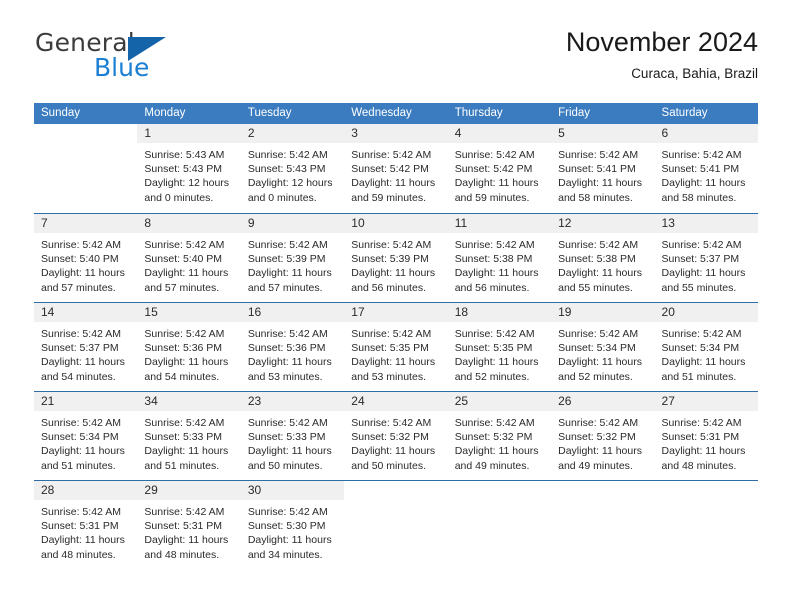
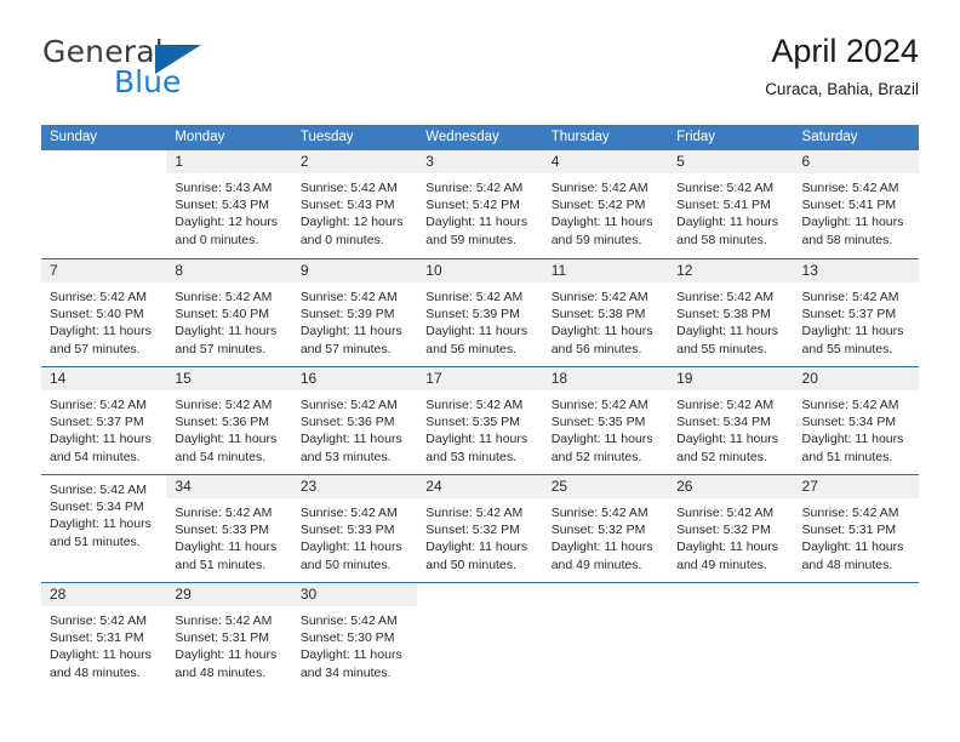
  General
  Blue
- November 2024
+ April 2024
  Curaca, Bahia, Brazil
  Sunday
  Monday
  Tuesday
  Wednesday
  Thursday
  Friday
  Saturday
  1
  Sunrise: 5:43 AM
  Sunset: 5:43 PM
  Daylight: 12 hours
  and 0 minutes.
  2
  Sunrise: 5:42 AM
  Sunset: 5:43 PM
  Daylight: 12 hours
  and 0 minutes.
  3
  Sunrise: 5:42 AM
  Sunset: 5:42 PM
  Daylight: 11 hours
  and 59 minutes.
  4
  Sunrise: 5:42 AM
  Sunset: 5:42 PM
  Daylight: 11 hours
  and 59 minutes.
  5
  Sunrise: 5:42 AM
  Sunset: 5:41 PM
  Daylight: 11 hours
  and 58 minutes.
  6
  Sunrise: 5:42 AM
  Sunset: 5:41 PM
  Daylight: 11 hours
  and 58 minutes.
  7
  Sunrise: 5:42 AM
  Sunset: 5:40 PM
  Daylight: 11 hours
  and 57 minutes.
  8
  Sunrise: 5:42 AM
  Sunset: 5:40 PM
  Daylight: 11 hours
  and 57 minutes.
  9
  Sunrise: 5:42 AM
  Sunset: 5:39 PM
  Daylight: 11 hours
  and 57 minutes.
  10
  Sunrise: 5:42 AM
  Sunset: 5:39 PM
  Daylight: 11 hours
  and 56 minutes.
  11
  Sunrise: 5:42 AM
  Sunset: 5:38 PM
  Daylight: 11 hours
  and 56 minutes.
  12
  Sunrise: 5:42 AM
  Sunset: 5:38 PM
  Daylight: 11 hours
  and 55 minutes.
  13
  Sunrise: 5:42 AM
  Sunset: 5:37 PM
  Daylight: 11 hours
  and 55 minutes.
  14
  Sunrise: 5:42 AM
  Sunset: 5:37 PM
  Daylight: 11 hours
  and 54 minutes.
  15
  Sunrise: 5:42 AM
  Sunset: 5:36 PM
  Daylight: 11 hours
  and 54 minutes.
  16
  Sunrise: 5:42 AM
  Sunset: 5:36 PM
  Daylight: 11 hours
  and 53 minutes.
  17
  Sunrise: 5:42 AM
  Sunset: 5:35 PM
  Daylight: 11 hours
  and 53 minutes.
  18
  Sunrise: 5:42 AM
  Sunset: 5:35 PM
  Daylight: 11 hours
  and 52 minutes.
  19
  Sunrise: 5:42 AM
  Sunset: 5:34 PM
  Daylight: 11 hours
  and 52 minutes.
  20
  Sunrise: 5:42 AM
  Sunset: 5:34 PM
  Daylight: 11 hours
  and 51 minutes.
- 21
  Sunrise: 5:42 AM
  Sunset: 5:34 PM
  Daylight: 11 hours
  and 51 minutes.
  34
  Sunrise: 5:42 AM
  Sunset: 5:33 PM
  Daylight: 11 hours
  and 51 minutes.
  23
  Sunrise: 5:42 AM
  Sunset: 5:33 PM
  Daylight: 11 hours
  and 50 minutes.
  24
  Sunrise: 5:42 AM
  Sunset: 5:32 PM
  Daylight: 11 hours
  and 50 minutes.
  25
  Sunrise: 5:42 AM
  Sunset: 5:32 PM
  Daylight: 11 hours
  and 49 minutes.
  26
  Sunrise: 5:42 AM
  Sunset: 5:32 PM
  Daylight: 11 hours
  and 49 minutes.
  27
  Sunrise: 5:42 AM
  Sunset: 5:31 PM
  Daylight: 11 hours
  and 48 minutes.
  28
  Sunrise: 5:42 AM
  Sunset: 5:31 PM
  Daylight: 11 hours
  and 48 minutes.
  29
  Sunrise: 5:42 AM
  Sunset: 5:31 PM
  Daylight: 11 hours
  and 48 minutes.
  30
  Sunrise: 5:42 AM
  Sunset: 5:30 PM
  Daylight: 11 hours
  and 34 minutes.
